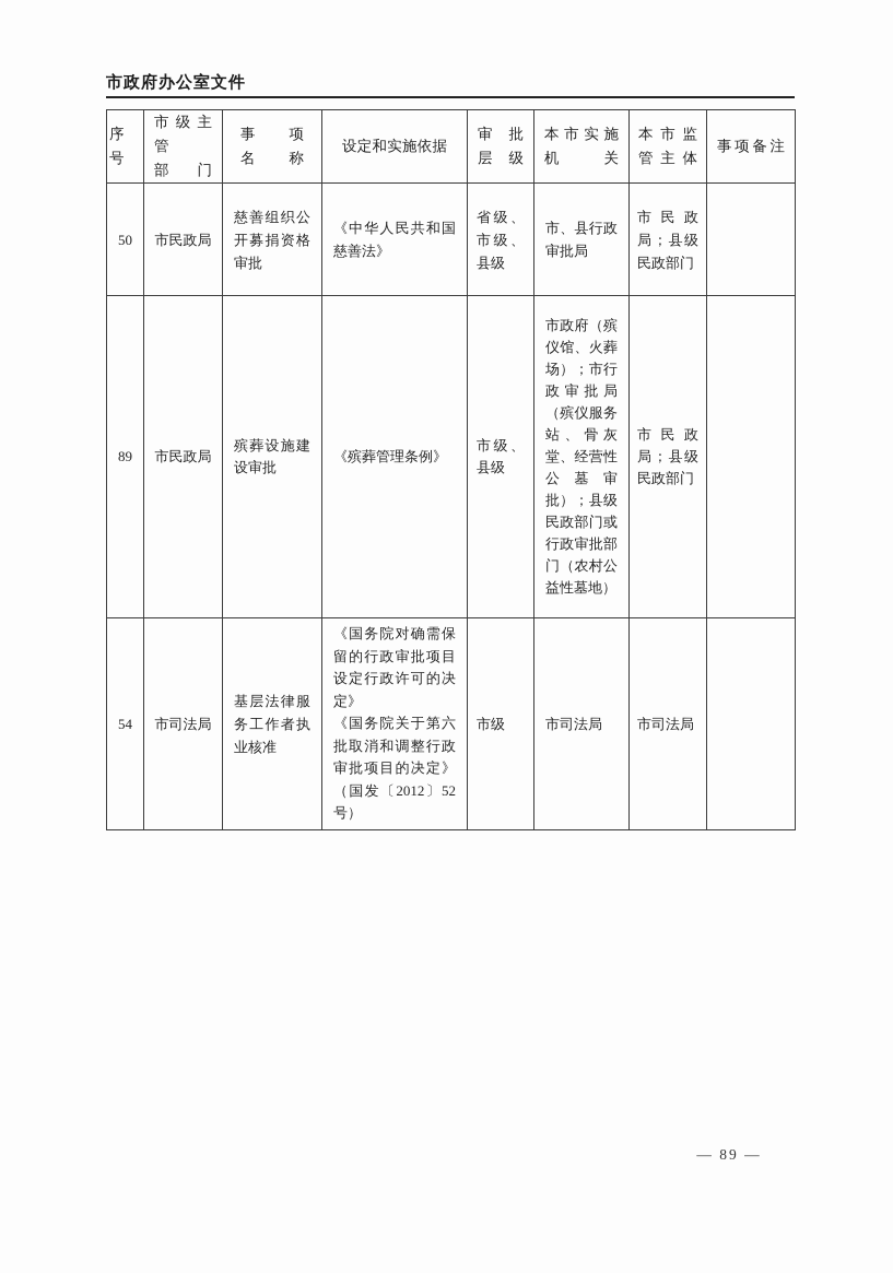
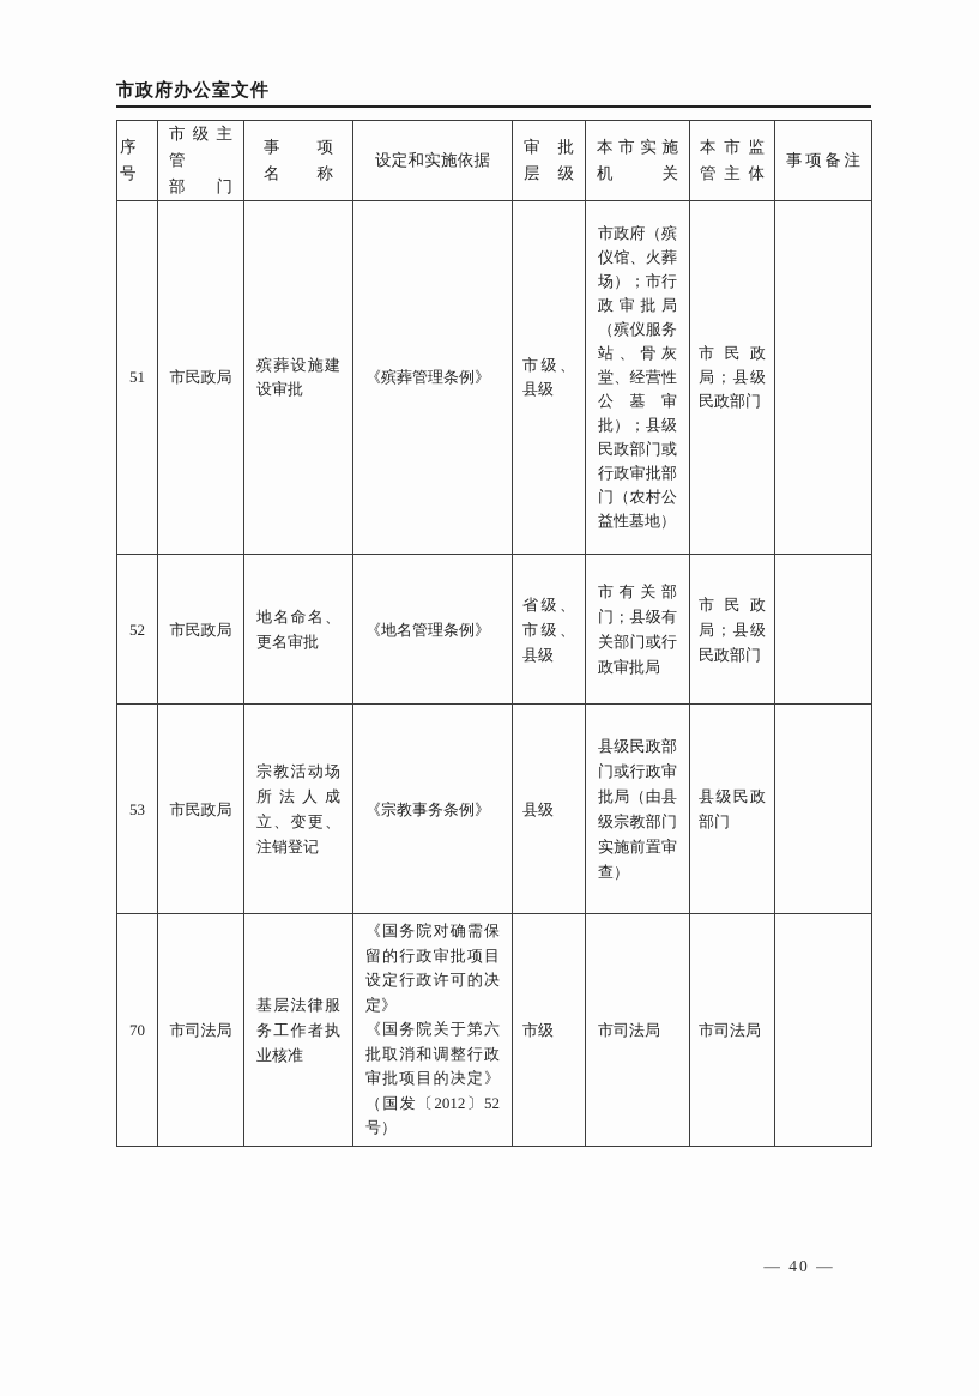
  市政府办公室文件
  序 号	市级主管 部门	事项 名称	设定和实施依据	审批 层级	本市实施 机关	本市监 管主体	事项备注
- 50	市民政局	慈善组织公开募捐资格审批	《中华人民共和国慈善法》	省级、市级、县级	市、县行政审批局	市民政局；县级民政部门
- 89	市民政局	殡葬设施建设审批	《殡葬管理条例》	市级、县级	市政府（殡仪馆、火葬场）；市行政审批局（殡仪服务站、骨灰堂、经营性公墓审批）；县级民政部门或行政审批部门（农村公益性墓地）	市民政局；县级民政部门
+ 51	市民政局	殡葬设施建设审批	《殡葬管理条例》	市级、县级	市政府（殡仪馆、火葬场）；市行政审批局（殡仪服务站、骨灰堂、经营性公墓审批）；县级民政部门或行政审批部门（农村公益性墓地）	市民政局；县级民政部门
+ 52	市民政局	地名命名、更名审批	《地名管理条例》	省级、市级、县级	市有关部门；县级有关部门或行政审批局	市民政局；县级民政部门
+ 53	市民政局	宗教活动场所法人成立、变更、注销登记	《宗教事务条例》	县级	县级民政部门或行政审批局（由县级宗教部门实施前置审查）	县级民政部门
- 54	市司法局	基层法律服务工作者执业核准	《国务院对确需保留的行政审批项目设定行政许可的决定》 《国务院关于第六批取消和调整行政审批项目的决定》（国发〔2012〕52号）	市级	市司法局	市司法局
+ 70	市司法局	基层法律服务工作者执业核准	《国务院对确需保留的行政审批项目设定行政许可的决定》 《国务院关于第六批取消和调整行政审批项目的决定》（国发〔2012〕52号）	市级	市司法局	市司法局
- — 89 —
+ — 40 —
